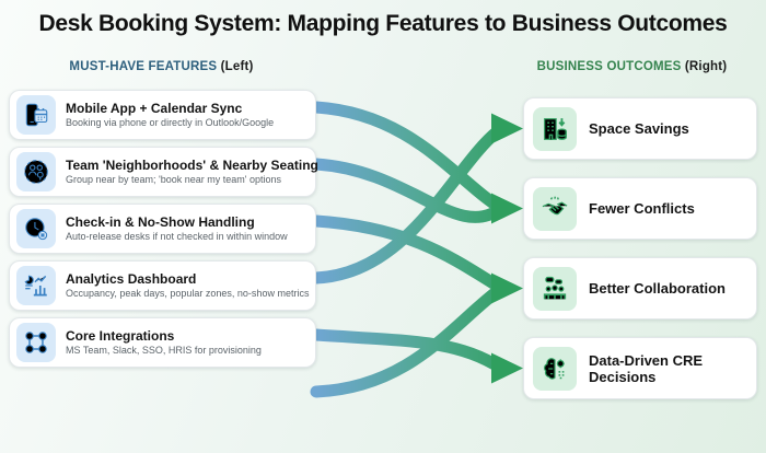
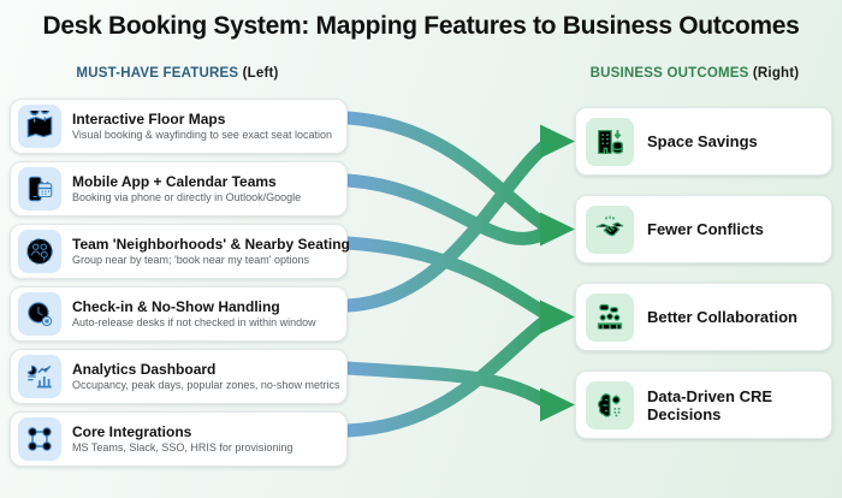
  Desk Booking System: Mapping Features to Business Outcomes
  MUST-HAVE FEATURES (Left)
  BUSINESS OUTCOMES (Right)
+ Interactive Floor Maps
+ Visual booking & wayfinding to see exact seat location
- Mobile App + Calendar Sync
+ Mobile App + Calendar Teams
  Booking via phone or directly in Outlook/Google
  Team 'Neighborhoods' & Nearby Seating
  Group near by team; 'book near my team' options
  Check-in & No-Show Handling
  Auto-release desks if not checked in within window
  Analytics Dashboard
  Occupancy, peak days, popular zones, no-show metrics
  Core Integrations
- MS Team, Slack, SSO, HRIS for provisioning
+ MS Teams, Slack, SSO, HRIS for provisioning
  Space Savings
  Fewer Conflicts
  Better Collaboration
  Data-Driven CRE Decisions
